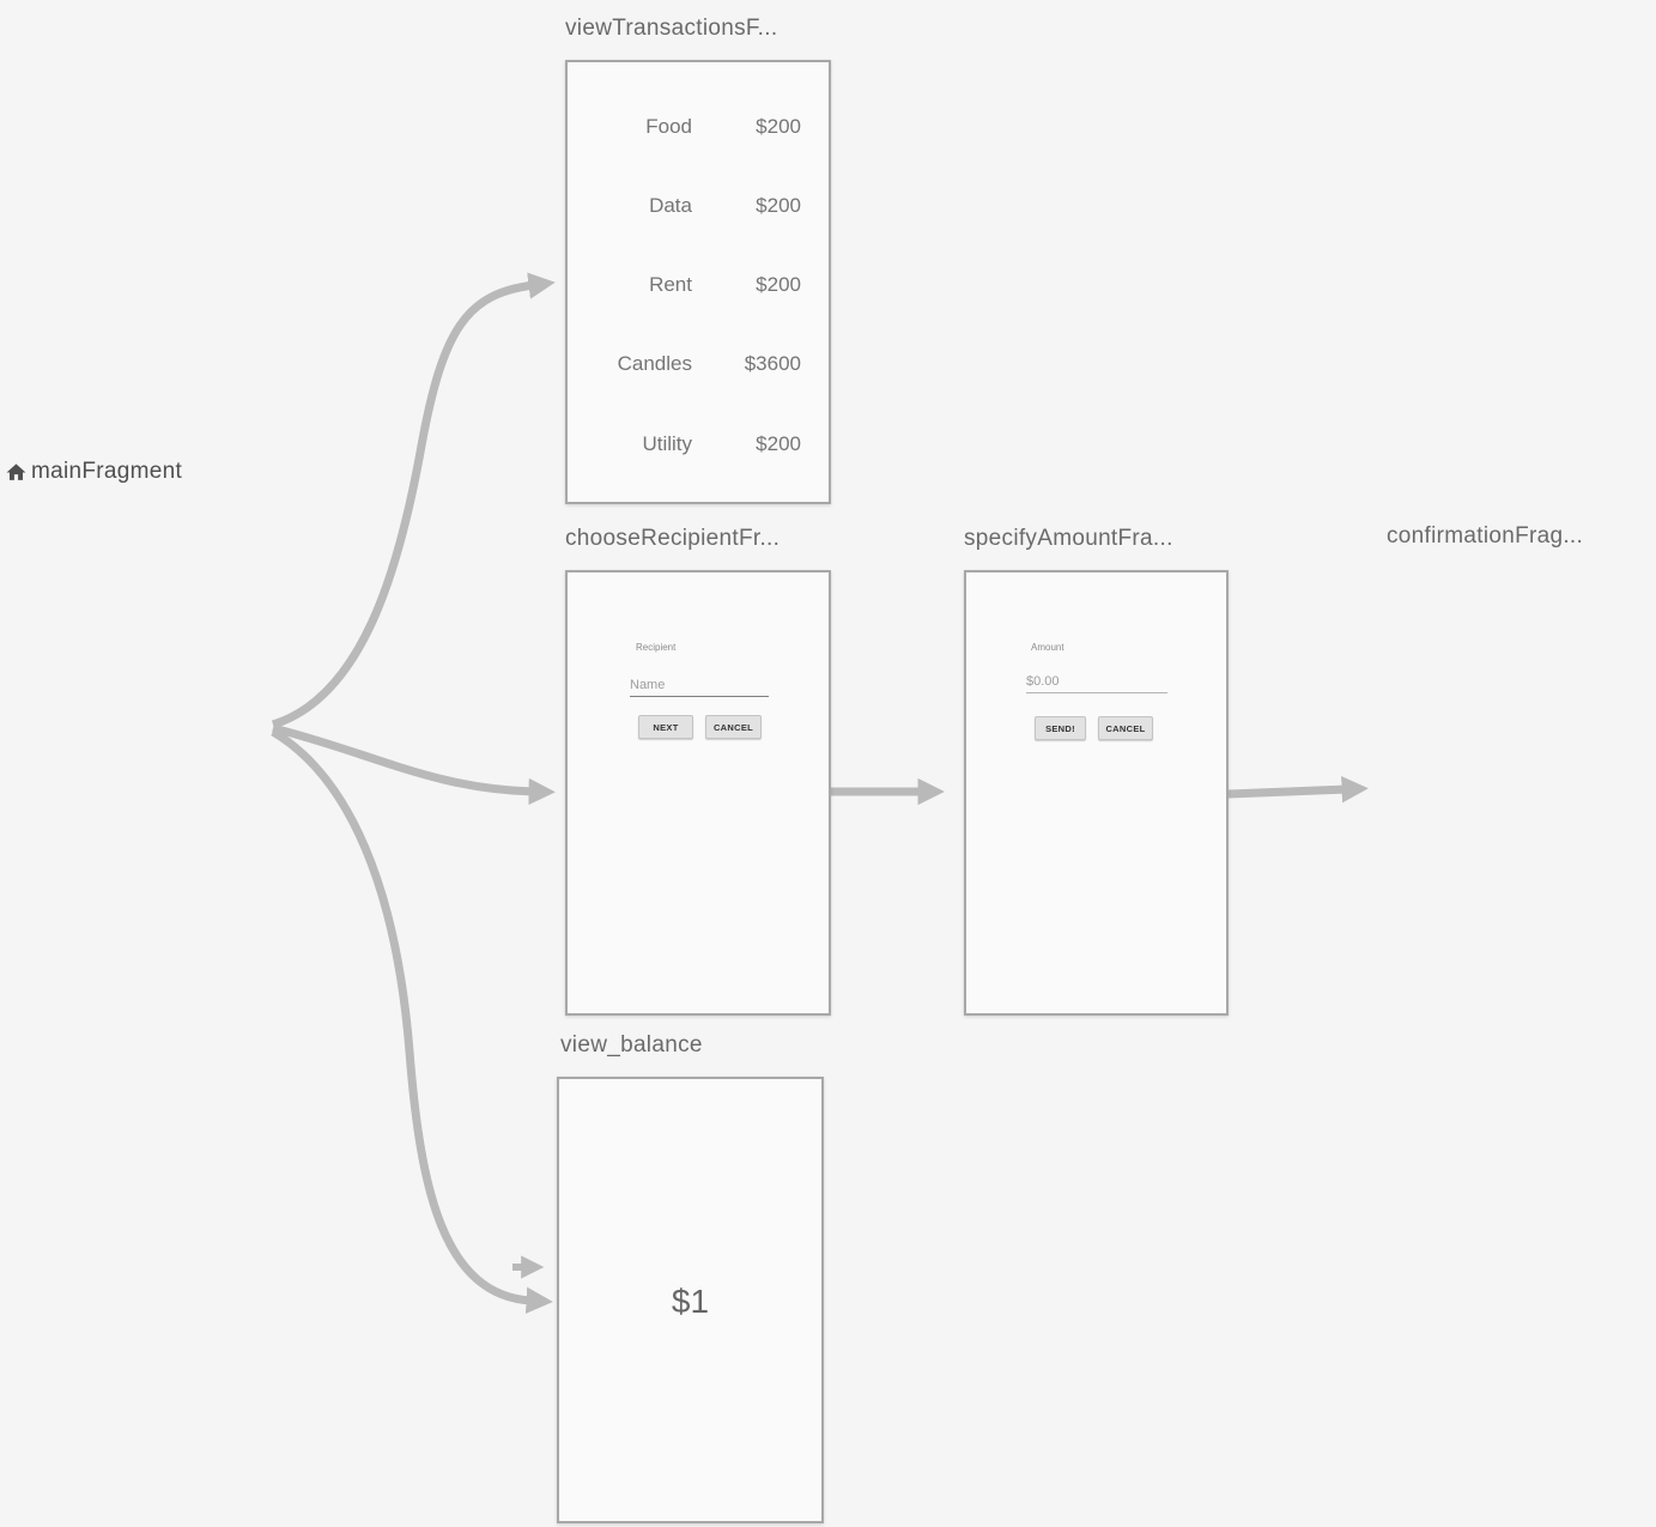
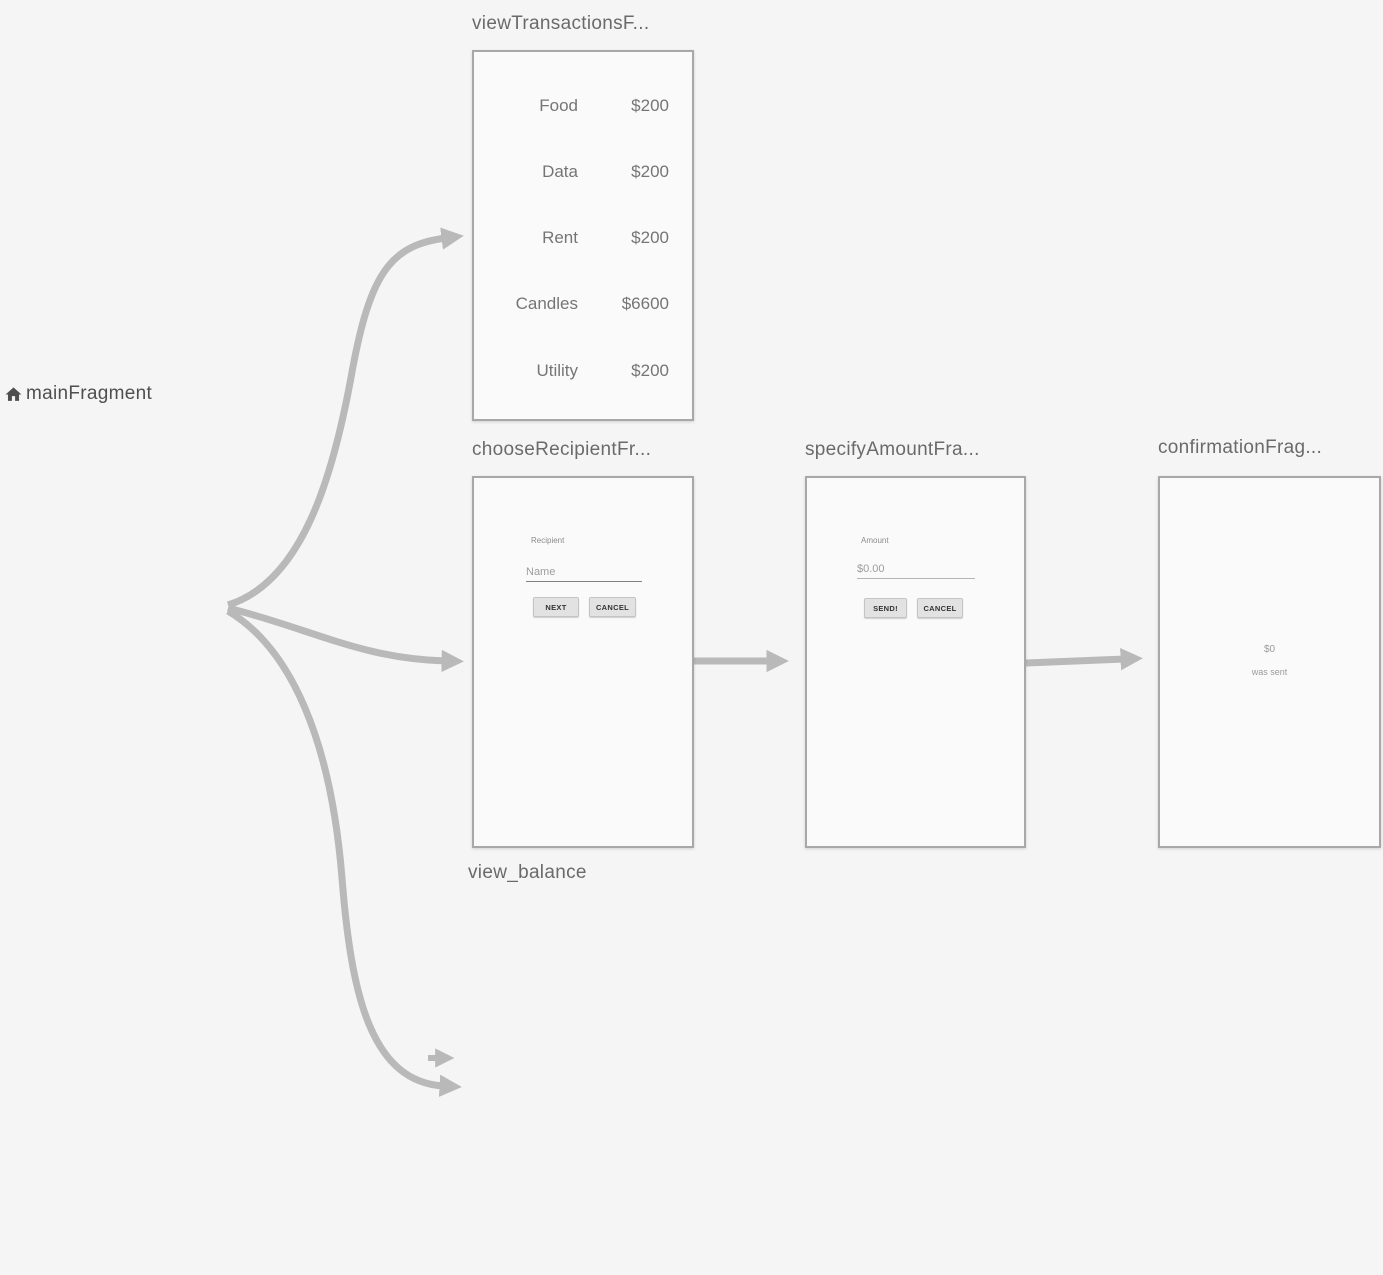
  mainFragment
  viewTransactionsF...
  Food
  $200
  Data
  $200
  Rent
  $200
  Candles
- $3600
+ $6600
  Utility
  $200
  chooseRecipientFr...
  Recipient
  Name
  NEXT
  CANCEL
  specifyAmountFra...
  Amount
  $0.00
  SEND!
  CANCEL
  confirmationFrag...
+ $0
+ was sent
  view_balance
- $1
